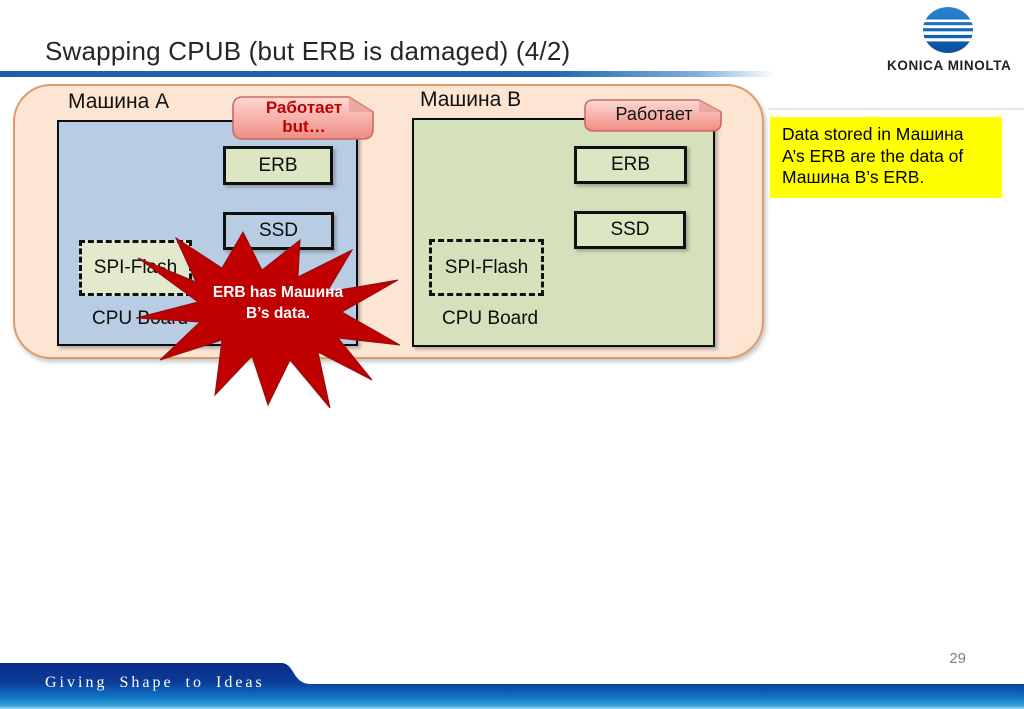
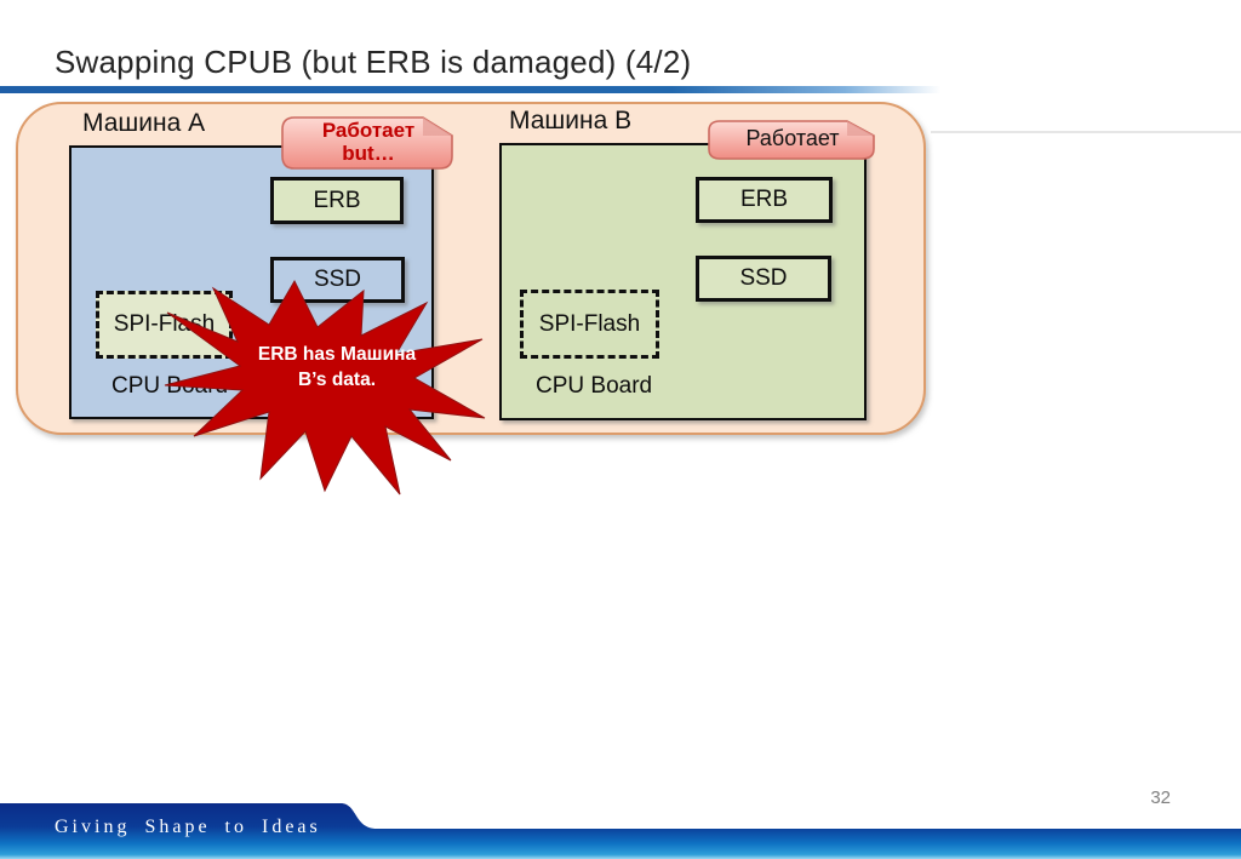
  Swapping CPUB (but ERB is damaged) (4/2)
- KONICA MINOLTA
  Машина A
  Машина B
  ERB
  SSD
  SPI-Flh
  ERB
  SSD
  SPI-Flash
  CPU Board
  Работает
  but…
  Работает
- Data stored in Машина A’s ERB are the data of Машина B’s ERB.
  ERB has Машина
  B’s data.
- 29
+ 32
  Giving Shape to Ideas
